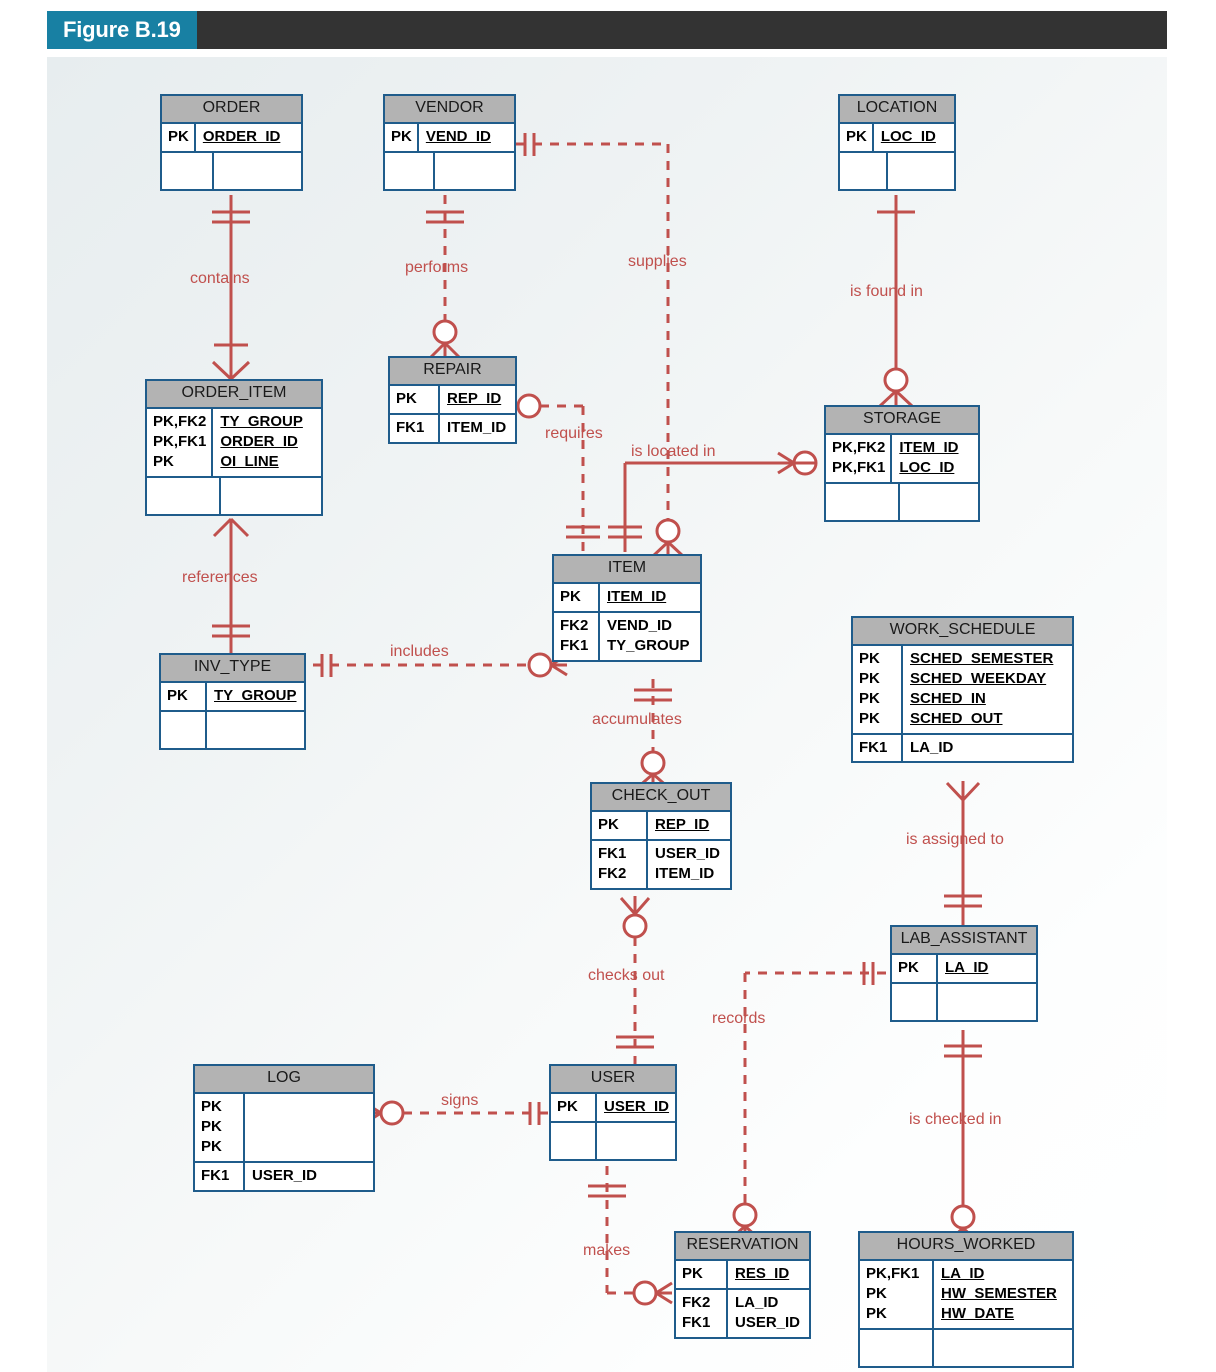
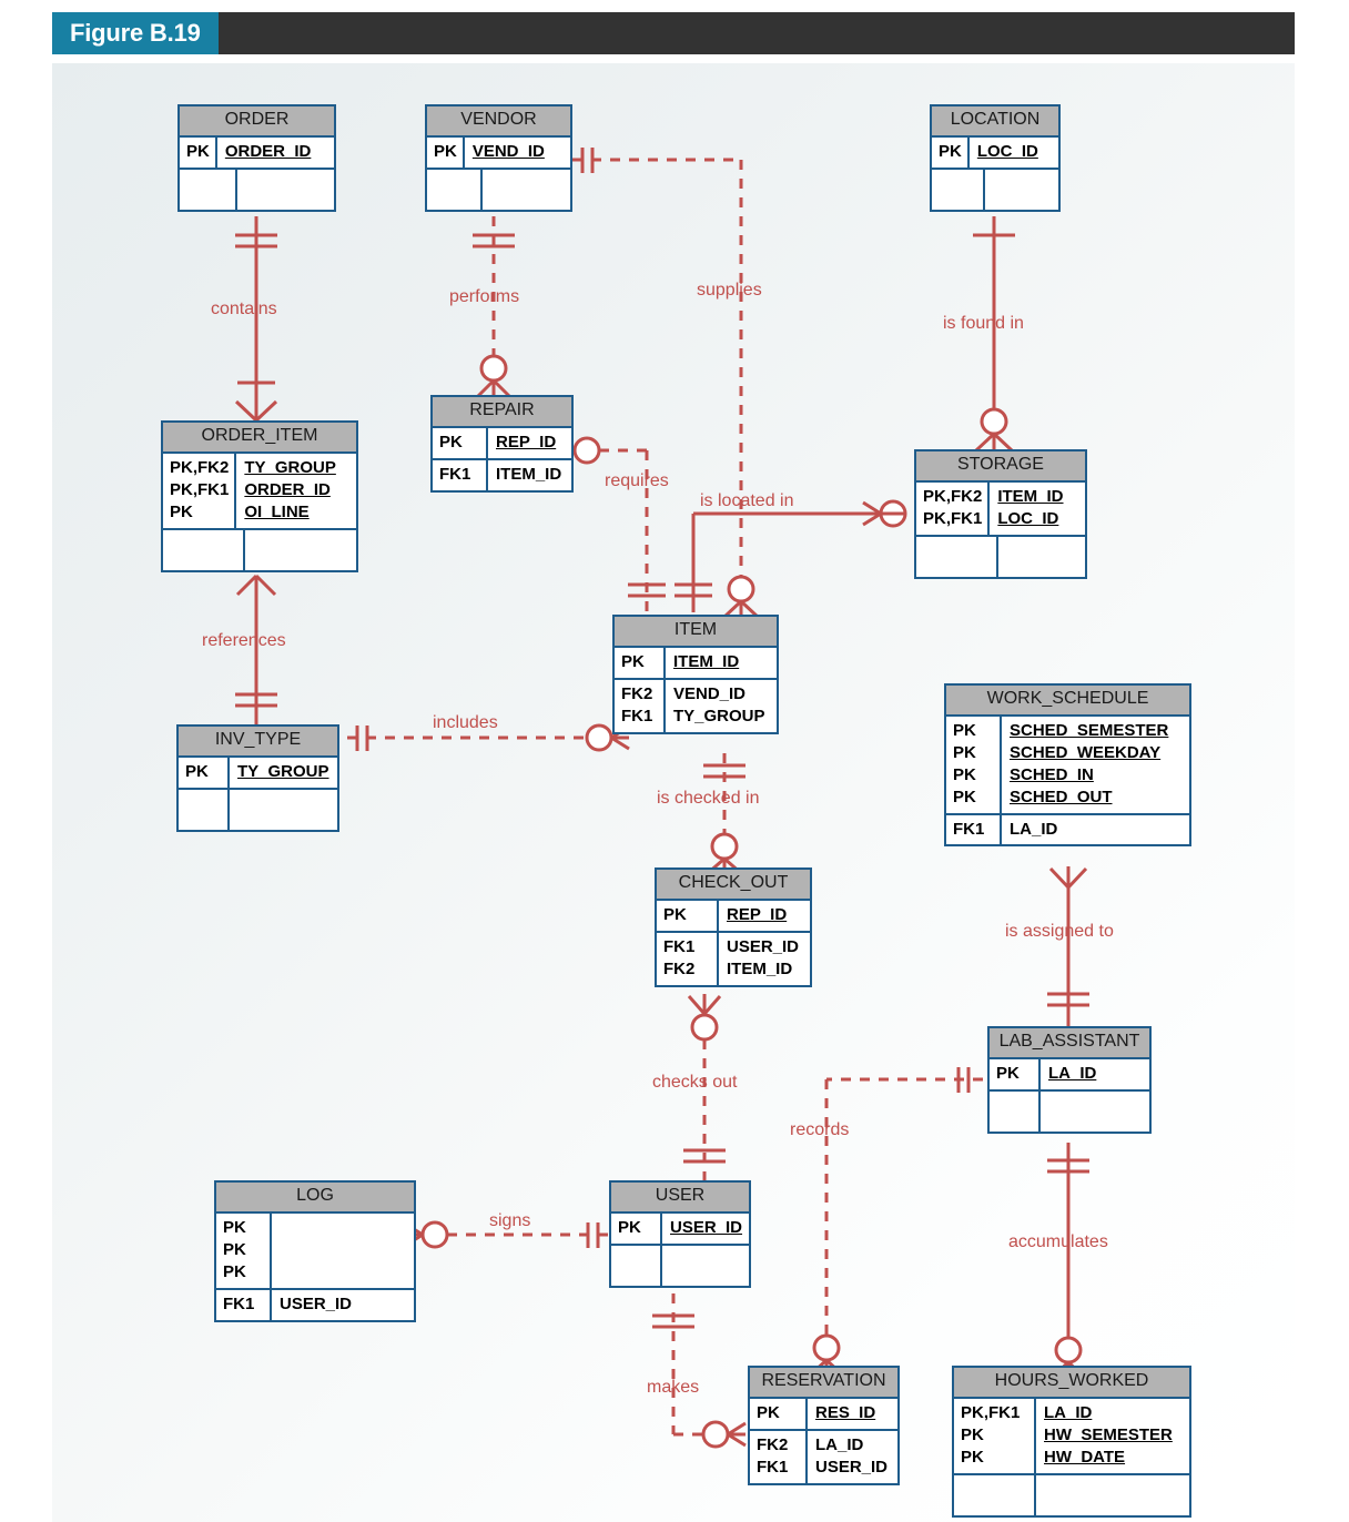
  Figure B.19
  ORDER
  PK
  ORDER_ID
  VENDOR
  PK
  VEND_ID
  LOCATION
  PK
  LOC_ID
  ORDER_ITEM
  PK,FK2
  PK,FK1
  PK
  TY_GROUP
  ORDER_ID
  OI_LINE
  REPAIR
  PK
  REP_ID
  FK1
  ITEM_ID
  STORAGE
  PK,FK2
  PK,FK1
  ITEM_ID
  LOC_ID
  ITEM
  PK
  ITEM_ID
  FK2
  FK1
  VEND_ID
  TY_GROUP
  INV_TYPE
  PK
  TY_GROUP
  WORK_SCHEDULE
  PK
  PK
  PK
  PK
  SCHED_SEMESTER
  SCHED_WEEKDAY
  SCHED_IN
  SCHED_OUT
  FK1
  LA_ID
  CHECK_OUT
  PK
  REP_ID
  FK1
  FK2
  USER_ID
  ITEM_ID
  LAB_ASSISTANT
  PK
  LA_ID
  LOG
  PK
  PK
  PK
  FK1
  USER_ID
  USER
  PK
  USER_ID
  RESERVATION
  PK
  RES_ID
  FK2
  FK1
  LA_ID
  USER_ID
  HOURS_WORKED
  PK,FK1
  PK
  PK
  LA_ID
  HW_SEMESTER
  HW_DATE
  contains
  performs
  supplies
  is found in
  references
  requires
  is located in
  includes
- accumulates
+ is checked in
  is assigned to
  checks out
  records
- is checked in
+ accumulates
  signs
  makes
